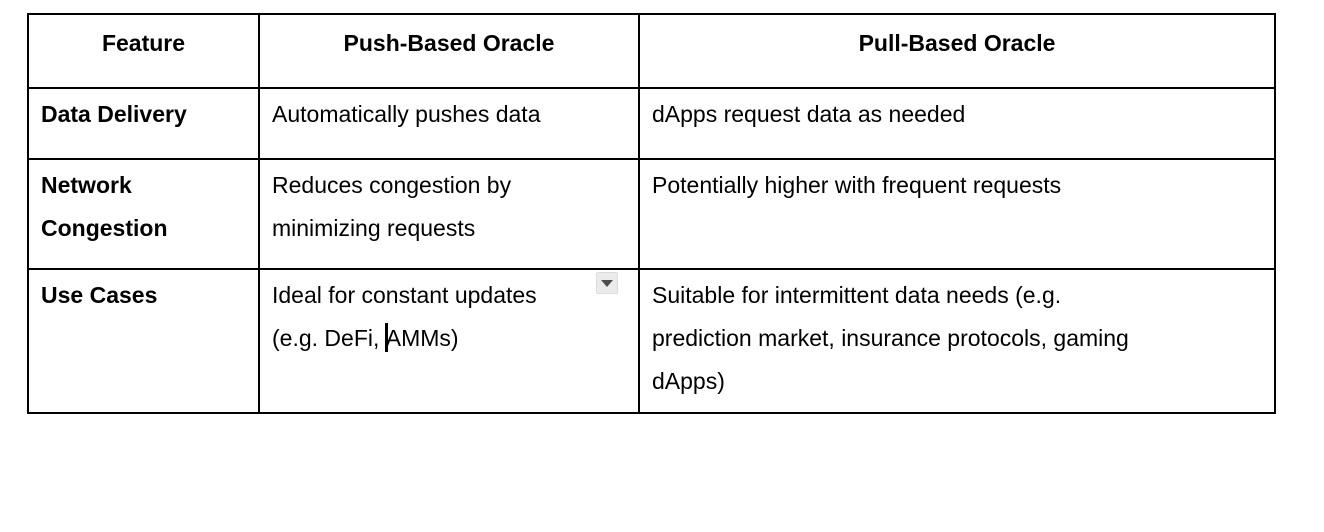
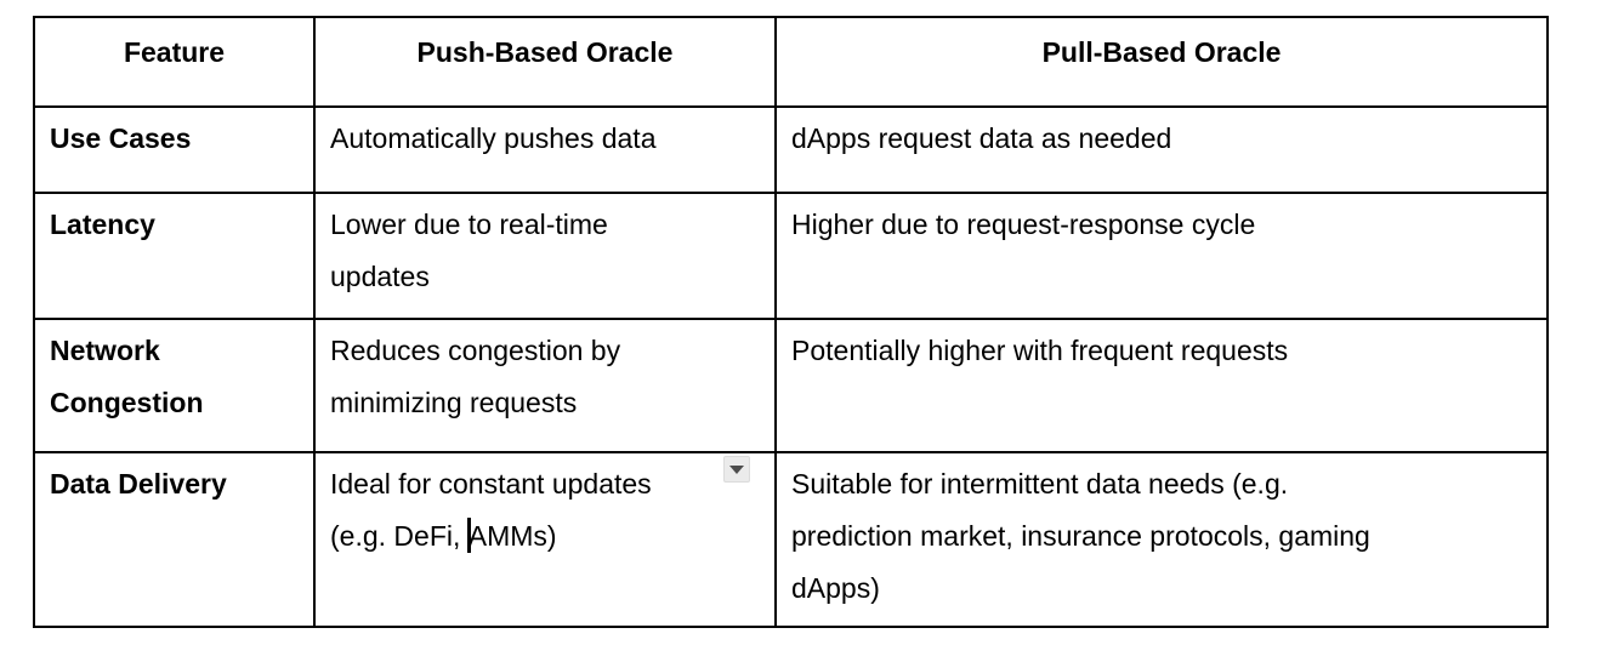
  Feature	Push-Based Oracle	Pull-Based Oracle
- Data Delivery	Automatically pushes data	dApps request data as needed
+ Use Cases	Automatically pushes data	dApps request data as needed
+ Latency	Lower due to real-timeupdates	Higher due to request-response cycle
  NetworkCongestion	Reduces congestion byminimizing requests	Potentially higher with frequent requests
- Use Cases	Ideal for constant updates (e.g. DeFi, AMMs)	Suitable for intermittent data needs (e.g.prediction market, insurance protocols, gamingdApps)
+ Data Delivery	Ideal for constant updates (e.g. DeFi, AMMs)	Suitable for intermittent data needs (e.g.prediction market, insurance protocols, gamingdApps)
